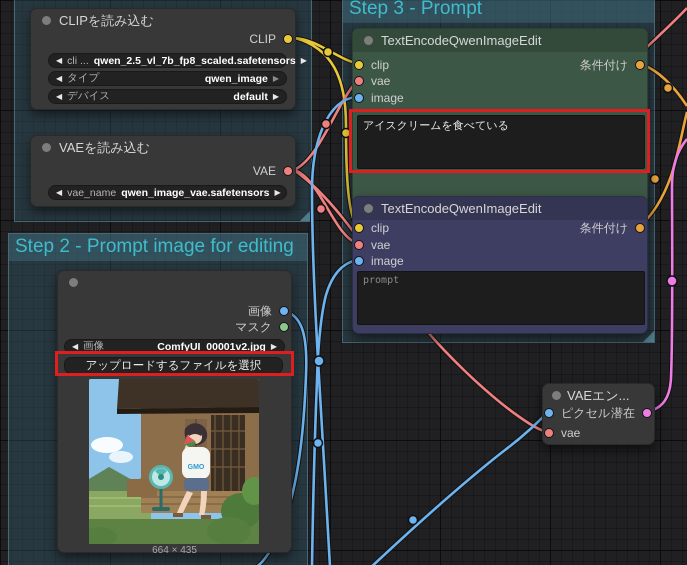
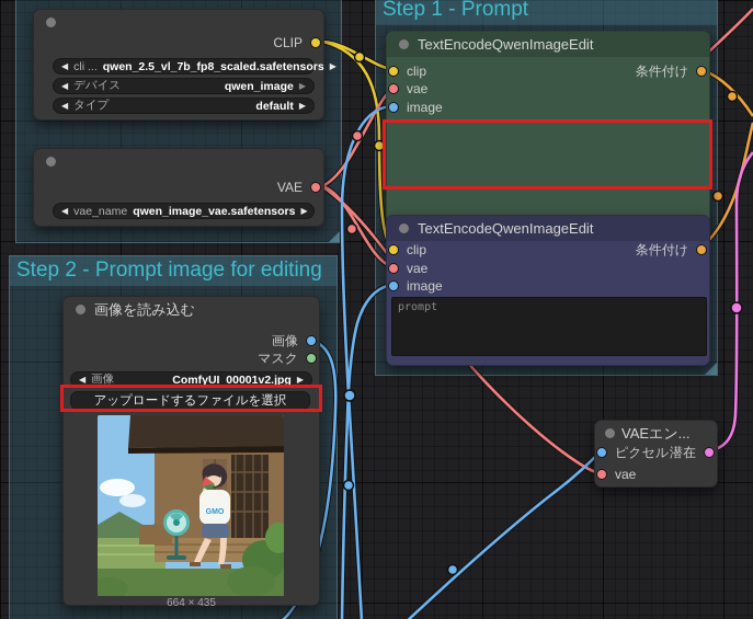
  Step 2 - Prompt image for editing
- Step 3 - Prompt
+ Step 1 - Prompt
- CLIPを読み込む
  CLIP
  ◀
  cli ...
  qwen_2.5_vl_7b_fp8_scaled.safetensors
  ▶
  ◀
- タイプ
+ デバイス
  qwen_image
  ▶
  ◀
- デバイス
+ タイプ
  default
  ▶
- VAEを読み込む
  VAE
  ◀
  vae_name
  qwen_image_vae.safetensors
  ▶
+ 画像を読み込む
  画像
  マスク
  ◀
  画像
  ComfyUI_00001v2.jpg
  ▶
  アップロードするファイルを選択
  664 × 435
  TextEncodeQwenImageEdit
  clip
  vae
  image
  条件付け
- アイスクリームを食べている
  TextEncodeQwenImageEdit
  clip
  vae
  image
  条件付け
  prompt
  VAEエン...
  ピクセル
  vae
  潜在
